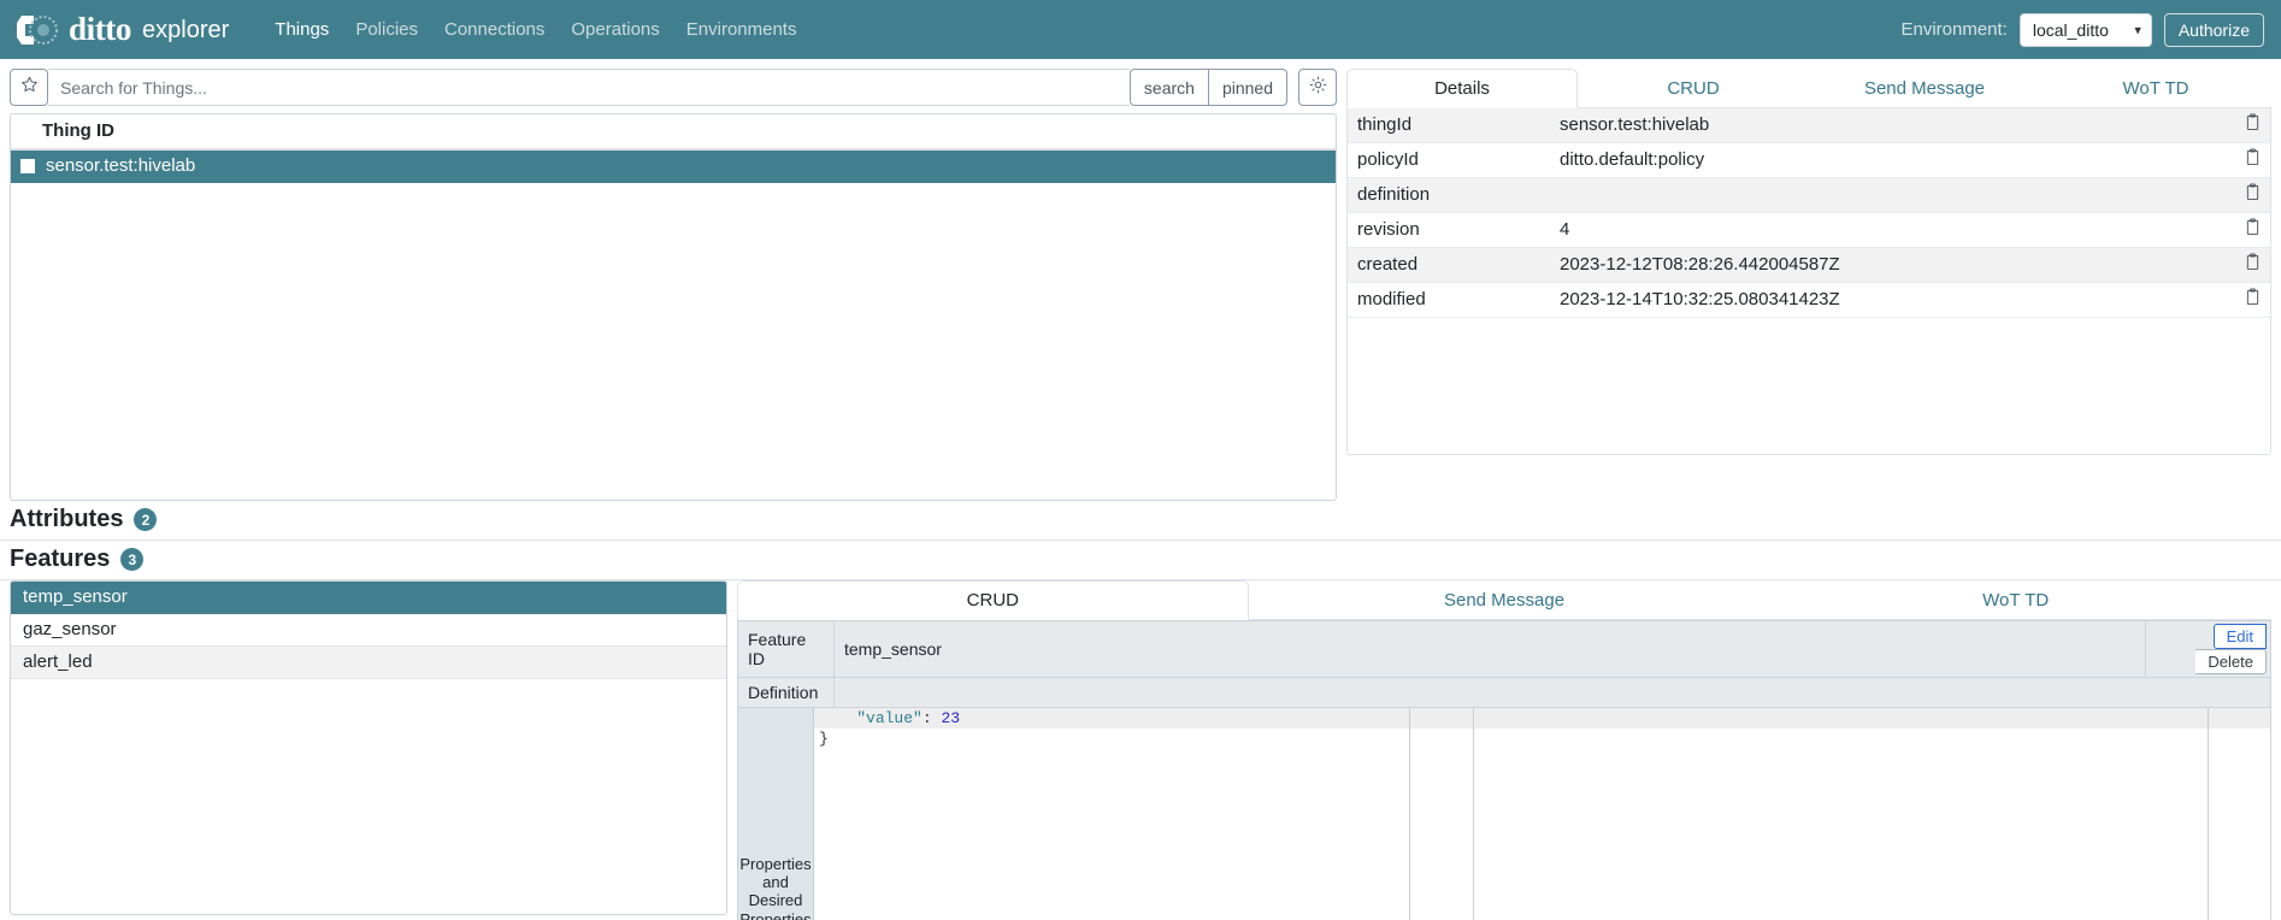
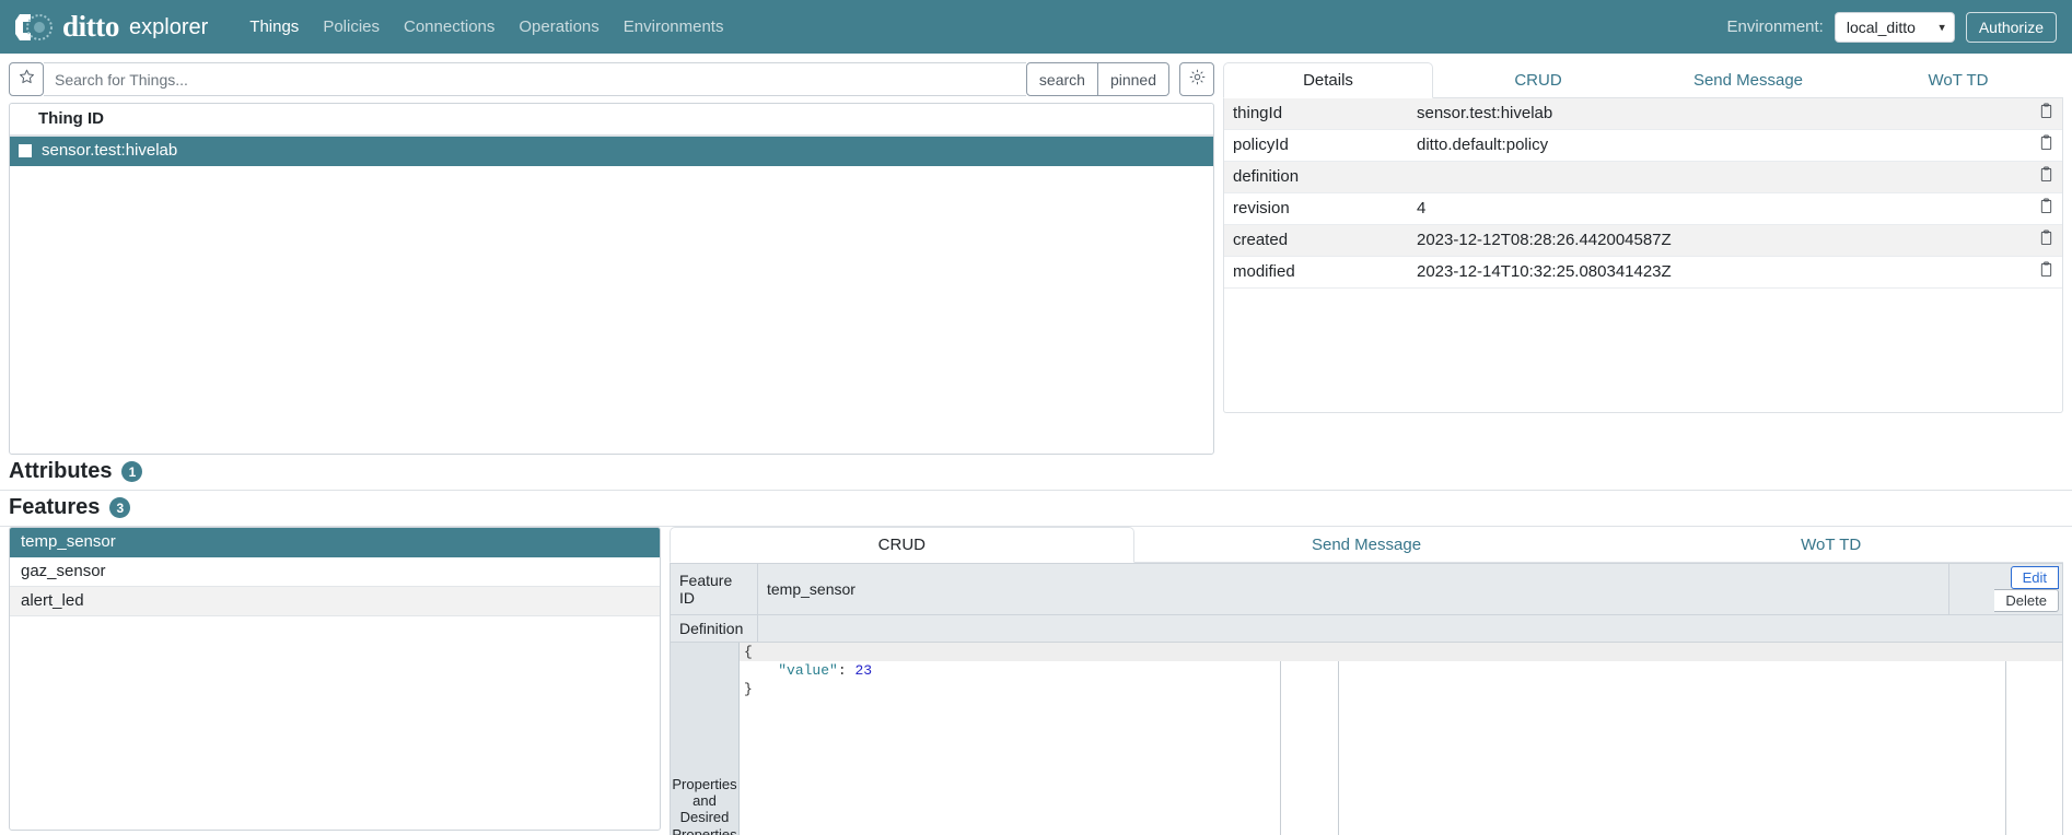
  ditto
  explorer
  Things
  Policies
  Connections
  Operations
  Environments
  Environment:
  local_ditto
  ▾
  Authorize
  Search for Things...
  search
  pinned
  Thing ID
  sensor.test:hivelab
  Details
  CRUD
  Send Message
  WoT TD
  thingId	sensor.test:hivelab
  policyId	ditto.default:policy
  definition
  revision	4
  created	2023-12-12T08:28:26.442004587Z
  modified	2023-12-14T10:32:25.080341423Z
  Attributes
- 2
+ 1
  Features
  3
  temp_sensor
  gaz_sensor
  alert_led
  CRUD
  Send Message
  WoT TD
  Feature ID	temp_sensor	EditDelete
  Definition
  Properties and Desired Properties
+ {
  "value": 23
  }
